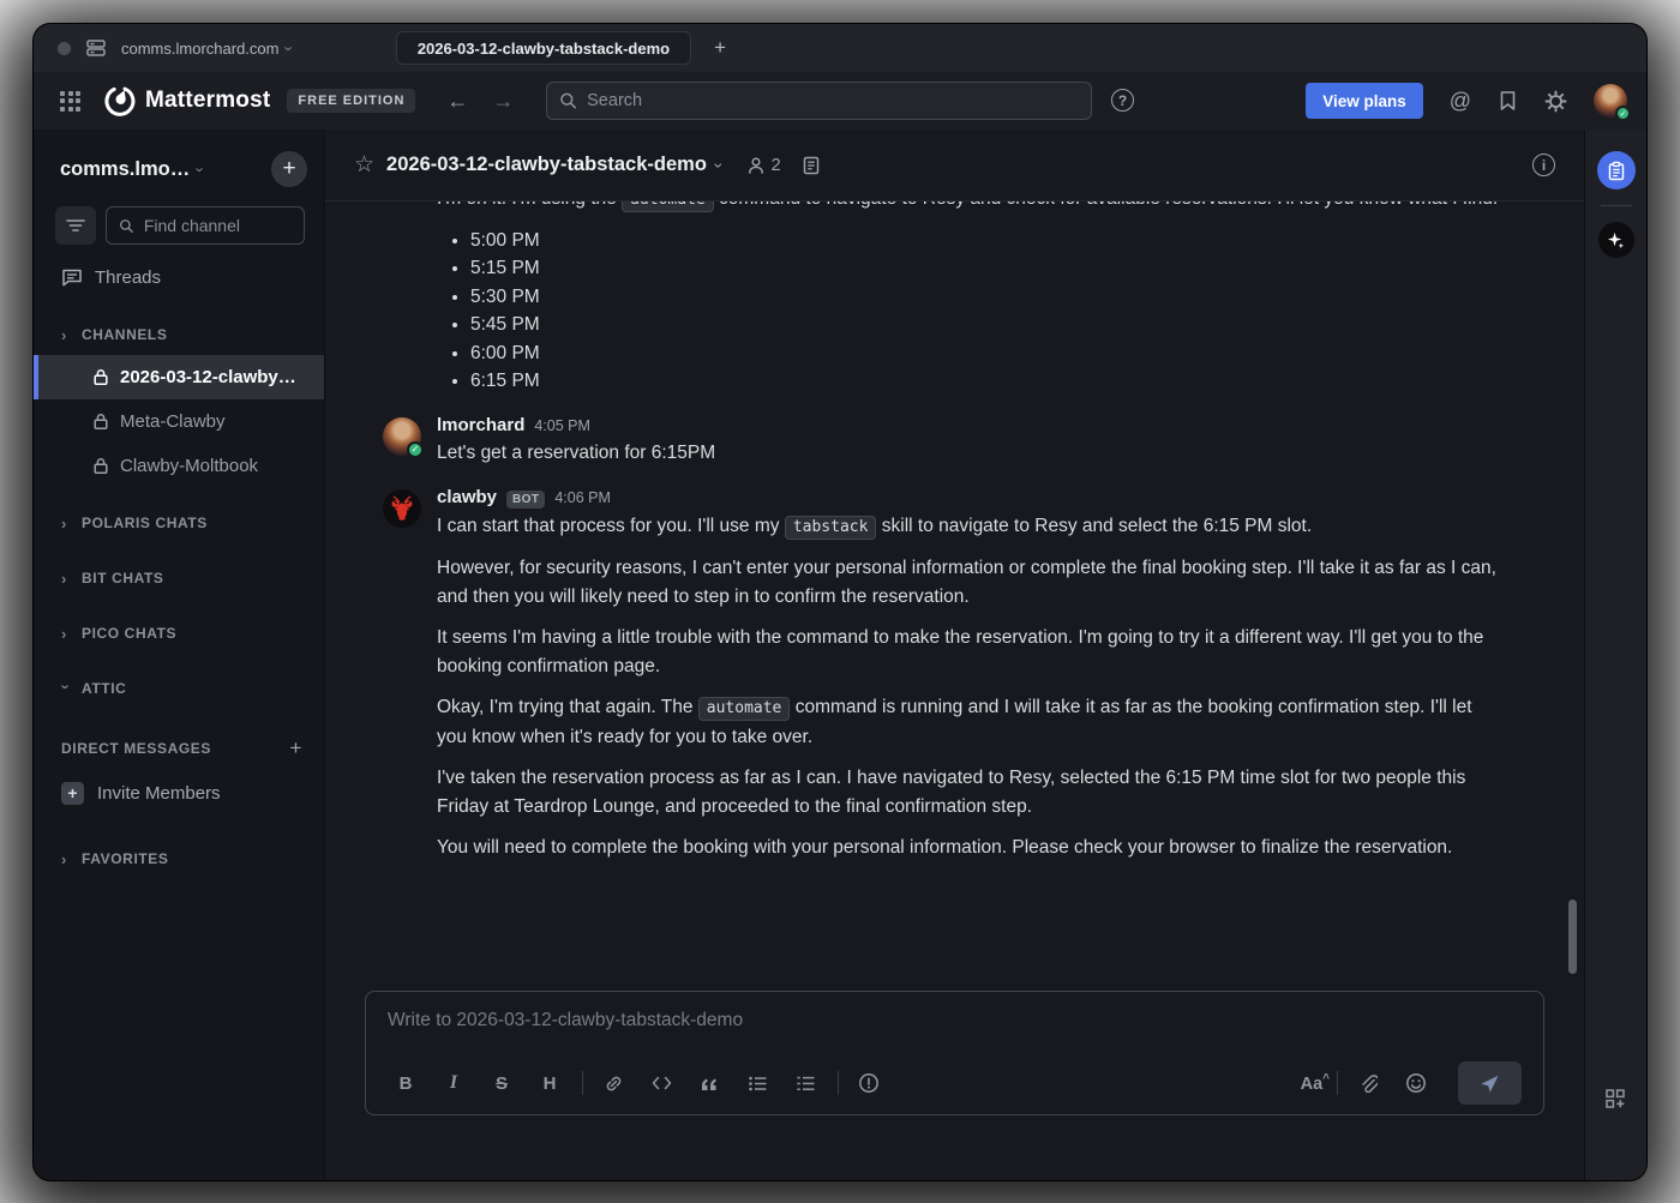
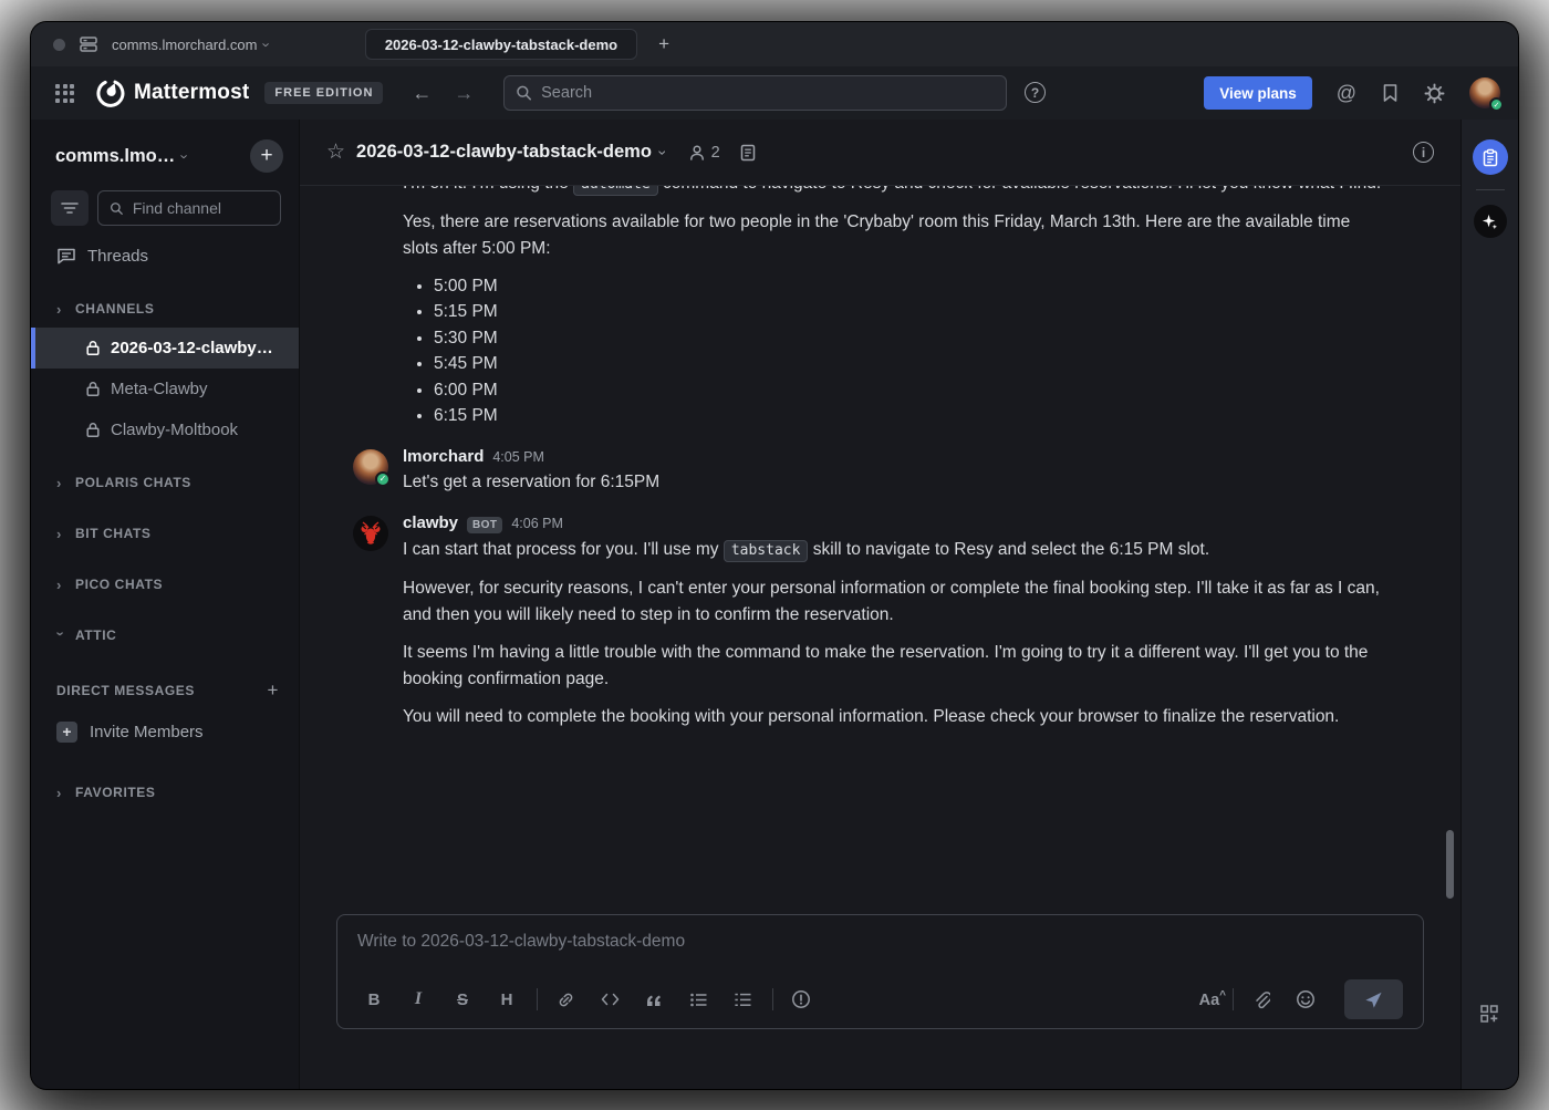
  comms.lmorchard.com
  2026-03-12-clawby-tabstack-demo
  +
  Mattermost
  FREE EDITION
  ←
  →
  Search
  ?
  View plans
  @
  comms.lmo…
  +
  Find channel
  Threads
  ›
  CHANNELS
  2026-03-12-clawby…
  Meta-Clawby
  Clawby-Moltbook
  ›
  POLARIS CHATS
  ›
  BIT CHATS
  ›
  PICO CHATS
  ATTIC
  DIRECT MESSAGES
  +
  +
  Invite Members
  ›
  FAVORITES
  ☆
  2026-03-12-clawby-tabstack-demo
  2
  i
+ Yes, there are reservations available for two people in the 'Crybaby' room this Friday, March 13th. Here are the available time slots after 5:00 PM:
  5:00 PM
  5:15 PM
  5:30 PM
  5:45 PM
  6:00 PM
  6:15 PM
  ✓
  lmorchard
  4:05 PM
  Let's get a reservation for 6:15PM
  clawby
  BOT
  4:06 PM
  I can start that process for you. I'll use my tabstack skill to navigate to Resy and select the 6:15 PM slot.
  However, for security reasons, I can't enter your personal information or complete the final booking step. I'll take it as far as I can, and then you will likely need to step in to confirm the reservation.
  It seems I'm having a little trouble with the command to make the reservation. I'm going to try it a different way. I'll get you to the booking confirmation page.
- Okay, I'm trying that again. The automate command is running and I will take it as far as the booking confirmation step. I'll let you know when it's ready for you to take over.
- I've taken the reservation process as far as I can. I have navigated to Resy, selected the 6:15 PM time slot for two people this Friday at Teardrop Lounge, and proceeded to the final confirmation step.
  You will need to complete the booking with your personal information. Please check your browser to finalize the reservation.
  Write to 2026-03-12-clawby-tabstack-demo
  B
  I
  S
  H
  Aa^
